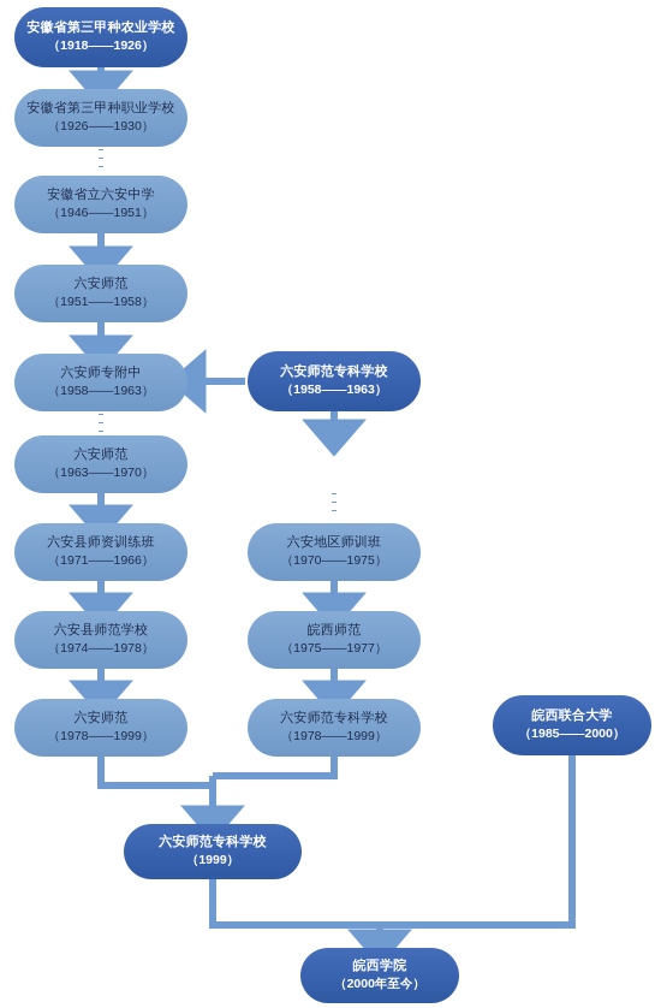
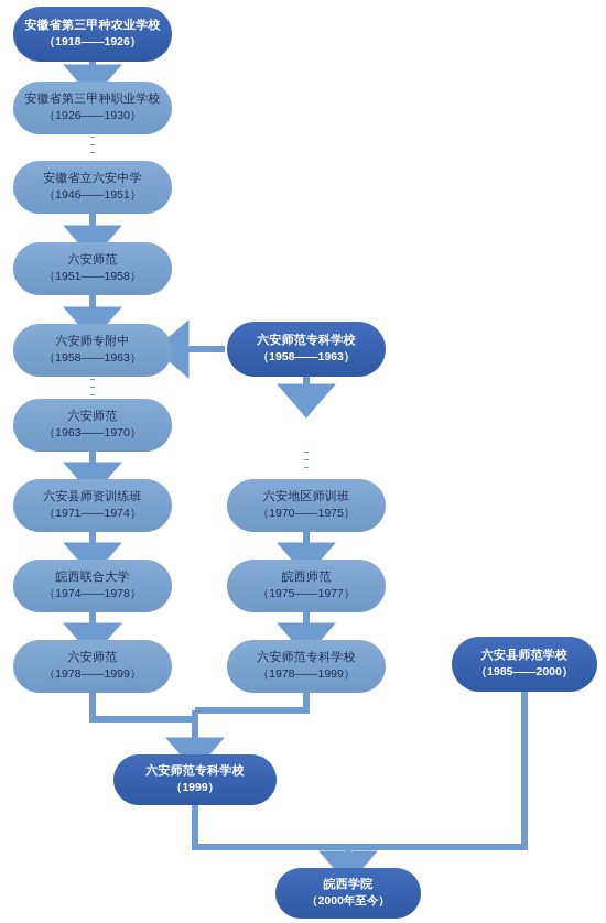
  安徽省第三甲种农业学校
  （1918——1926）
  安徽省第三甲种职业学校
  （1926——1930）
  安徽省立六安中学
  （1946——1951）
  六安师范
  （1951——1958）
  六安师专附中
  （1958——1963）
  六安师范
  （1963——1970）
  六安县师资训练班
- （1971——1966）
+ （1971——1974）
- 六安县师范学校
+ 皖西联合大学
  （1974——1978）
  六安师范
  （1978——1999）
  六安师范专科学校
  （1958——1963）
  六安地区师训班
  （1970——1975）
  皖西师范
  （1975——1977）
  六安师范专科学校
  （1978——1999）
- 皖西联合大学
+ 六安县师范学校
  （1985——2000）
  六安师范专科学校
  （1999）
  皖西学院
  （2000年至今）
